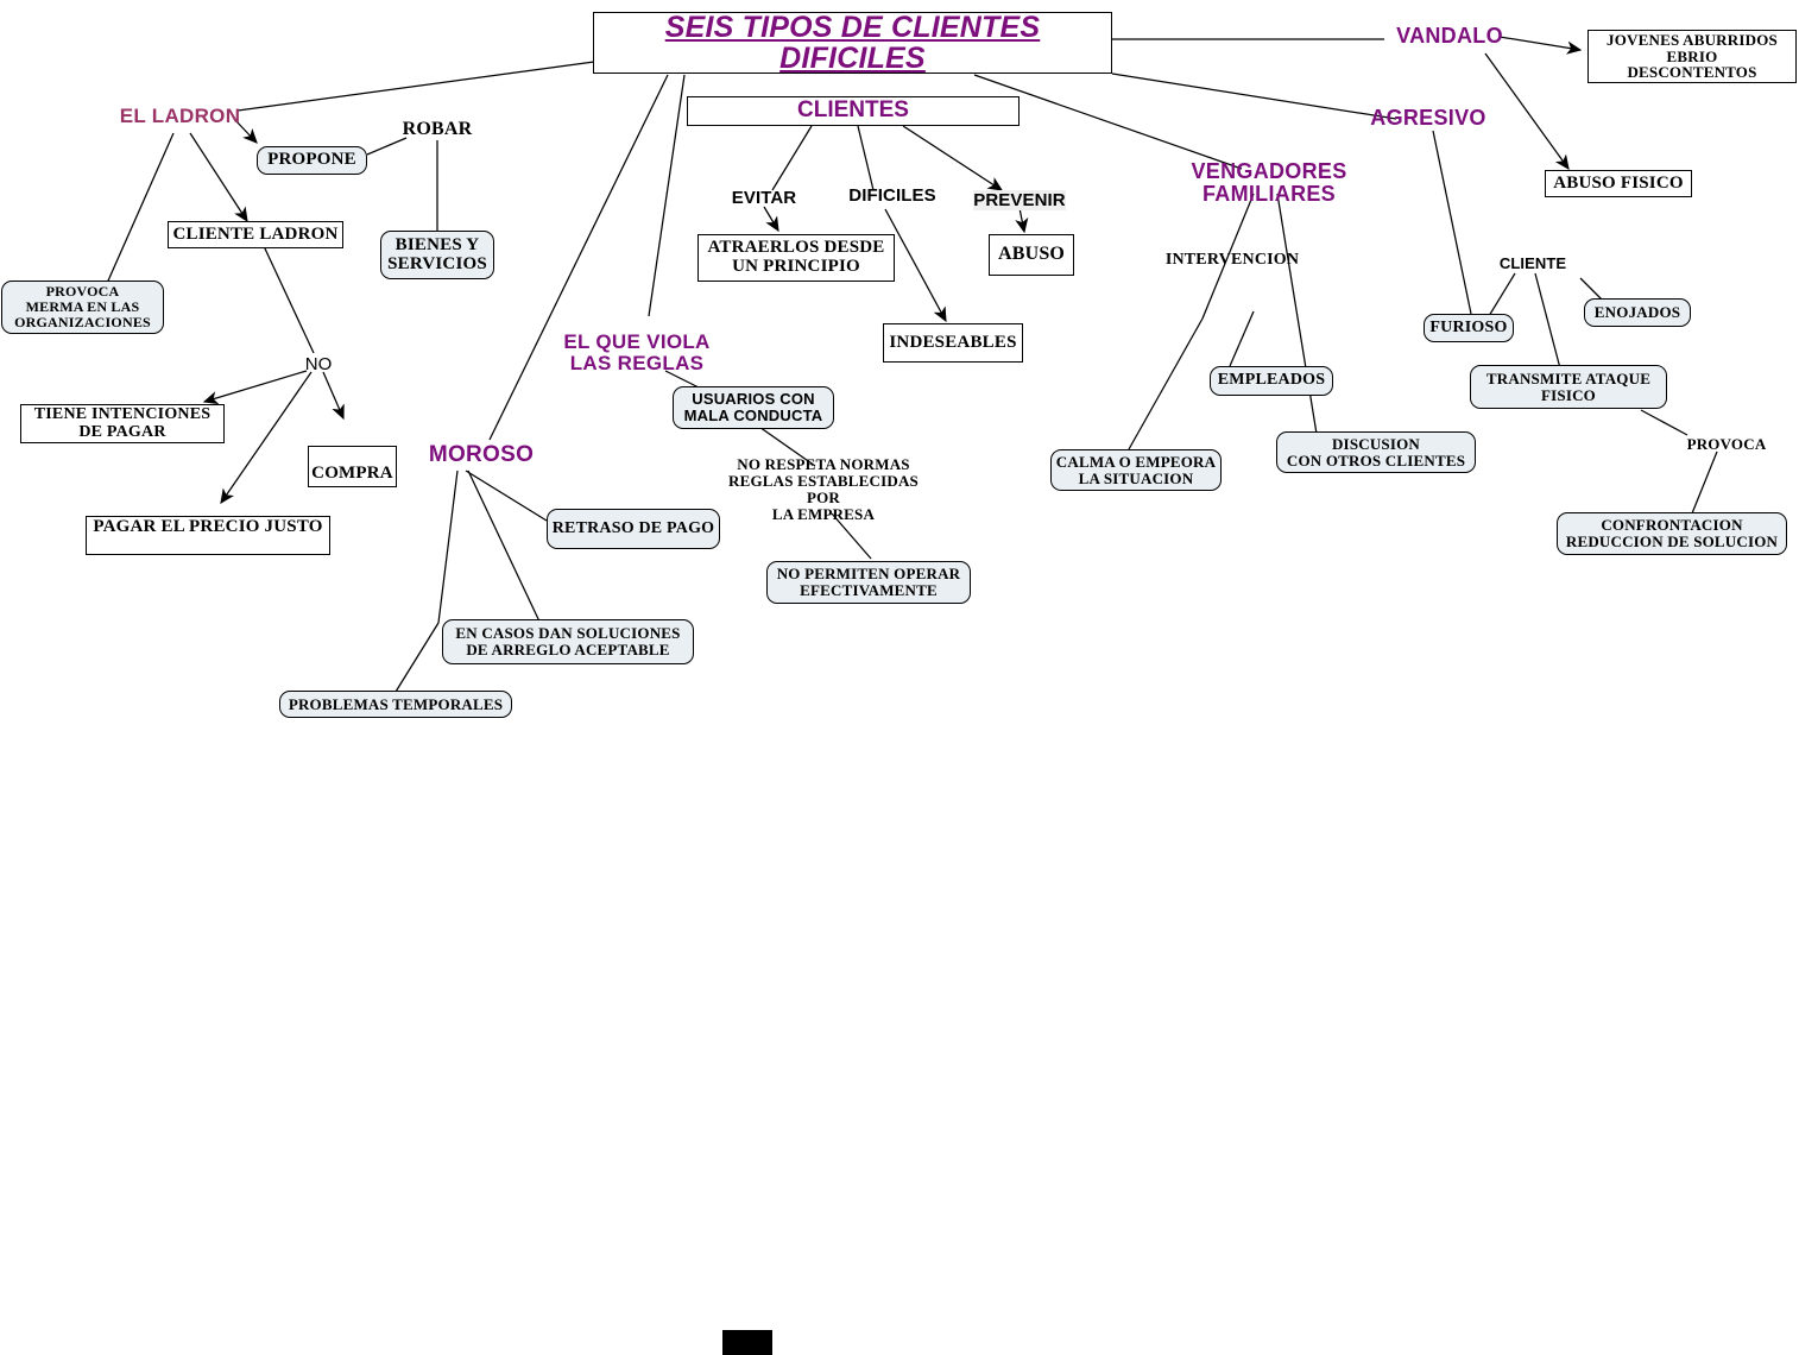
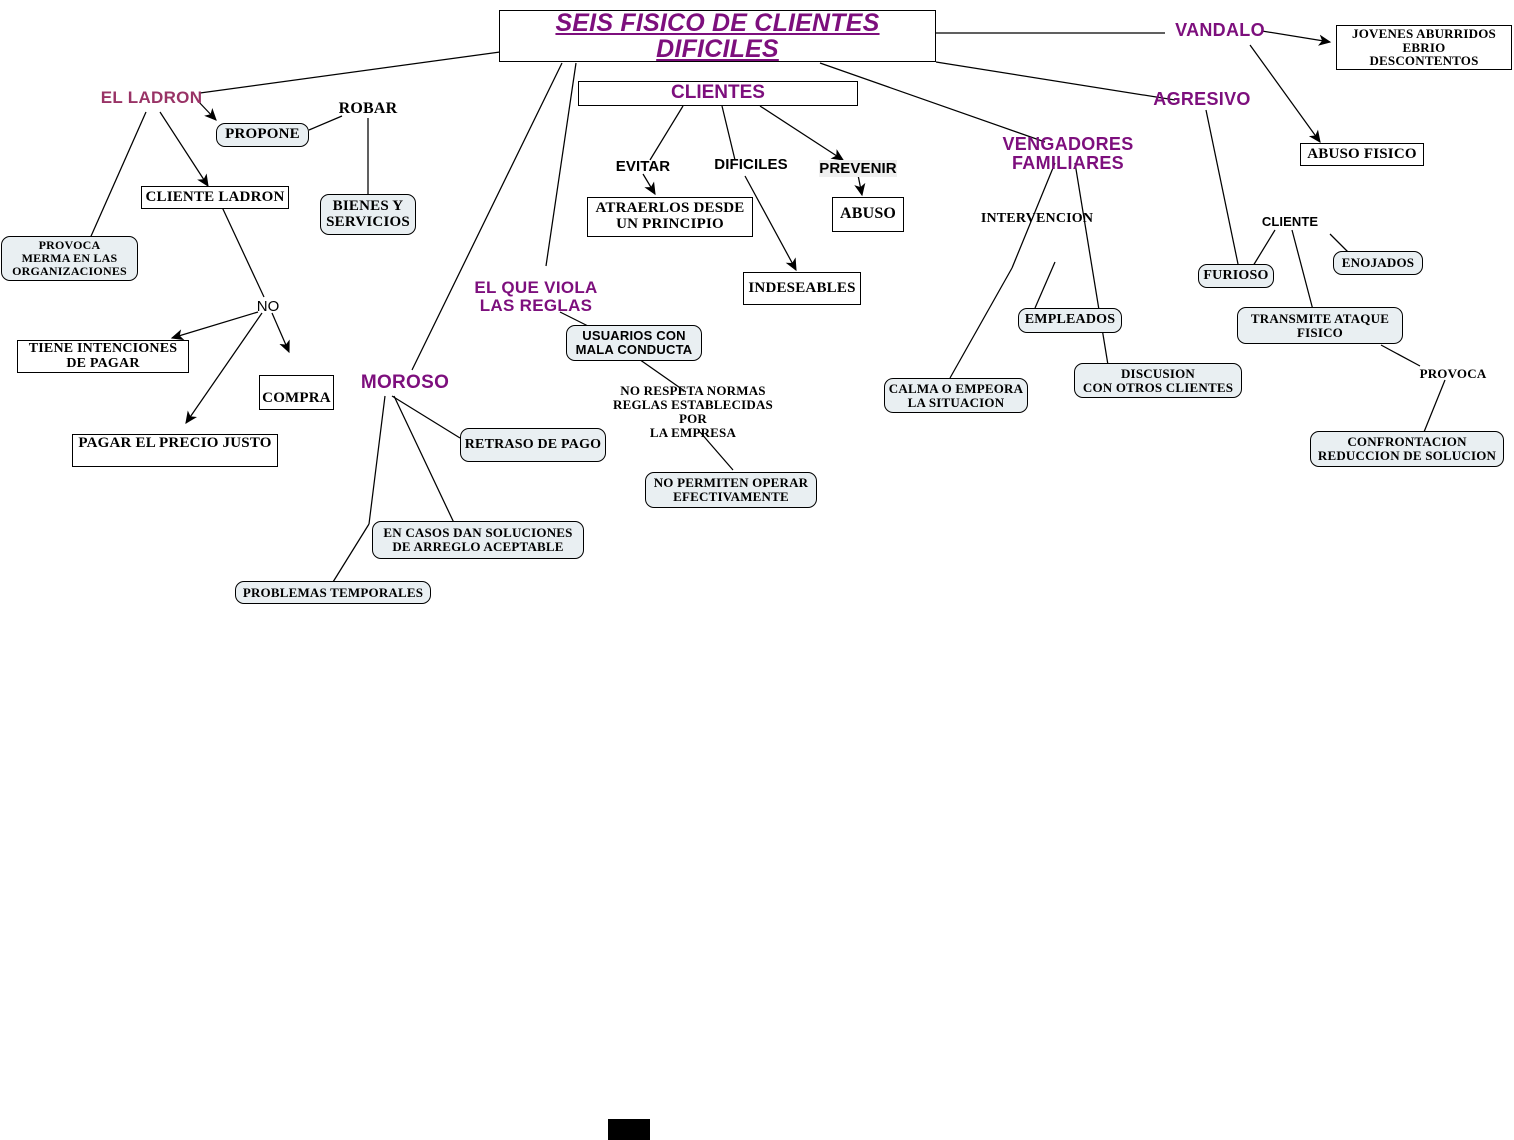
- SEIS TIPOS DE CLIENTES DIFICILES
+ SEIS FISICO DE CLIENTES DIFICILES
  CLIENTES
  EL LADRON
  PROPONE
  ROBAR
  BIENES Y
  SERVICIOS
  CLIENTE LADRON
  PROVOCA
  MERMA EN LAS
  ORGANIZACIONES
  NO
  TIENE INTENCIONES
  DE PAGAR
  COMPRA
  PAGAR EL PRECIO JUSTO
  MOROSO
  RETRASO DE PAGO
  EN CASOS DAN SOLUCIONES
  DE ARREGLO ACEPTABLE
  PROBLEMAS TEMPORALES
  EL QUE VIOLA
  LAS REGLAS
  USUARIOS CON
  MALA CONDUCTA
  NO RESPETA NORMAS
  REGLAS ESTABLECIDAS POR
  LA EMPRESA
  NO PERMITEN OPERAR
  EFECTIVAMENTE
  EVITAR
  DIFICILES
  PREVENIR
  ATRAERLOS DESDE
  UN PRINCIPIO
  INDESEABLES
  ABUSO
  VENGADORES FAMILIARES
  INTERVENCION
  EMPLEADOS
  CALMA O EMPEORA
  LA SITUACION
  DISCUSION
  CON OTROS CLIENTES
  VANDALO
  JOVENES ABURRIDOS
  EBRIO
  DESCONTENTOS
  ABUSO FISICO
  AGRESIVO
  CLIENTE
  FURIOSO
  ENOJADOS
  TRANSMITE ATAQUE
  FISICO
  PROVOCA
  CONFRONTACION
  REDUCCION DE SOLUCION
